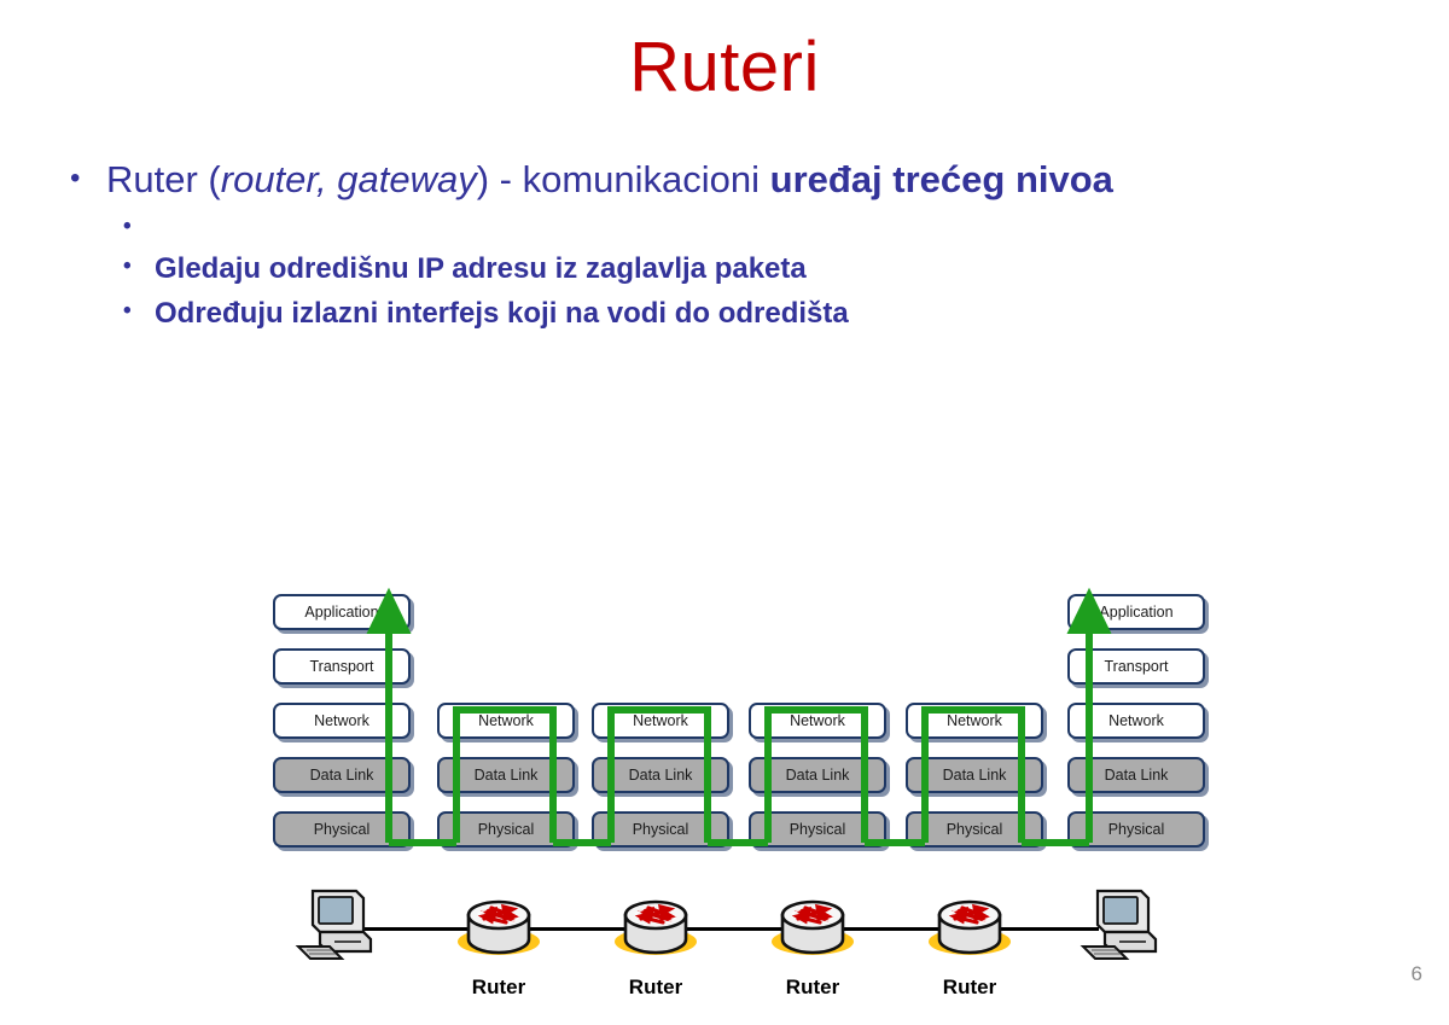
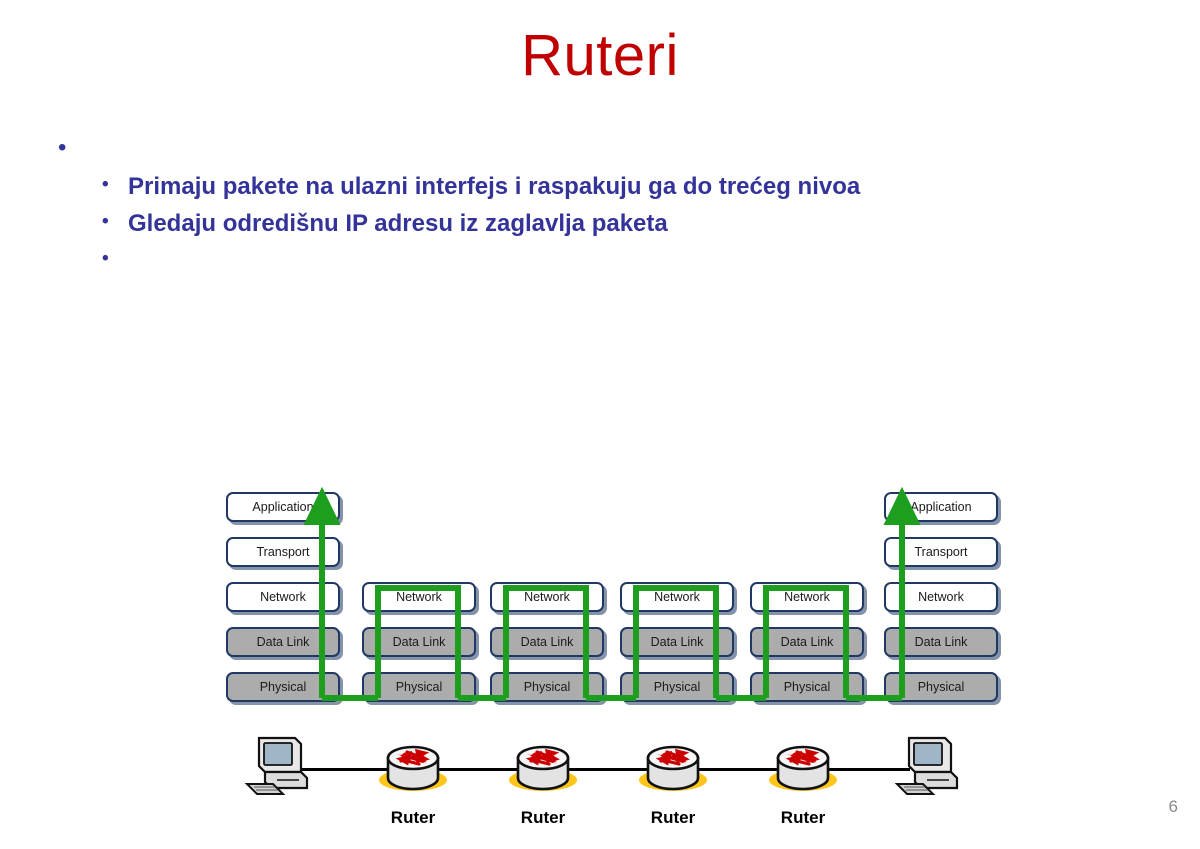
  Ruteri
  •
- Ruter (router, gateway) - komunikacioni uređaj trećeg nivoa
  •
+ Primaju pakete na ulazni interfejs i raspakuju ga do trećeg nivoa
  •
  Gledaju odredišnu IP adresu iz zaglavlja paketa
  •
- Određuju izlazni interfejs koji na vodi do odredišta
  Application
  Transport
  Network
  Data Link
  Physical
  Network
  Data Link
  Physical
  Network
  Data Link
  Physical
  Network
  Data Link
  Physical
  Network
  Data Link
  Physical
  Application
  Transport
  Network
  Data Link
  Physical
  Ruter
  Ruter
  Ruter
  Ruter
  6
